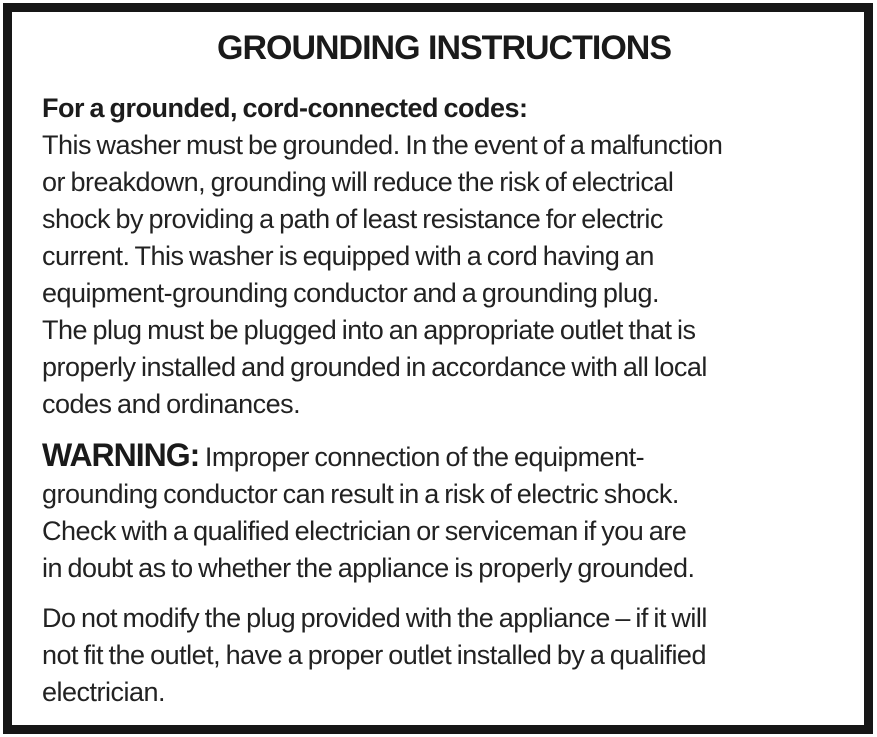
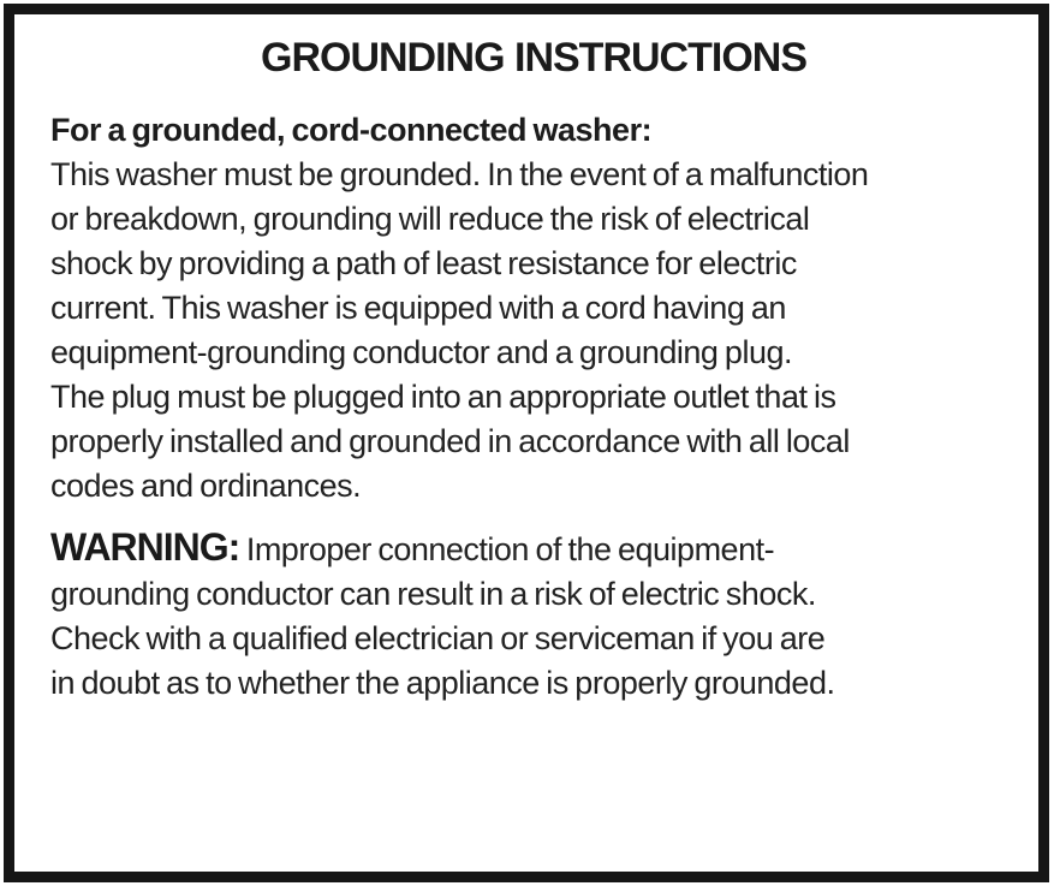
  GROUNDING INSTRUCTIONS
- For a grounded, cord-connected codes:
+ For a grounded, cord-connected washer:
  This washer must be grounded. In the event of a malfunction
  or breakdown, grounding will reduce the risk of electrical
  shock by providing a path of least resistance for electric
  current. This washer is equipped with a cord having an
  equipment-grounding conductor and a grounding plug.
  The plug must be plugged into an appropriate outlet that is
  properly installed and grounded in accordance with all local
  codes and ordinances.
  WARNING: Improper connection of the equipment-
  grounding conductor can result in a risk of electric shock.
  Check with a qualified electrician or serviceman if you are
  in doubt as to whether the appliance is properly grounded.
- Do not modify the plug provided with the appliance – if it will
- not fit the outlet, have a proper outlet installed by a qualified
- electrician.
